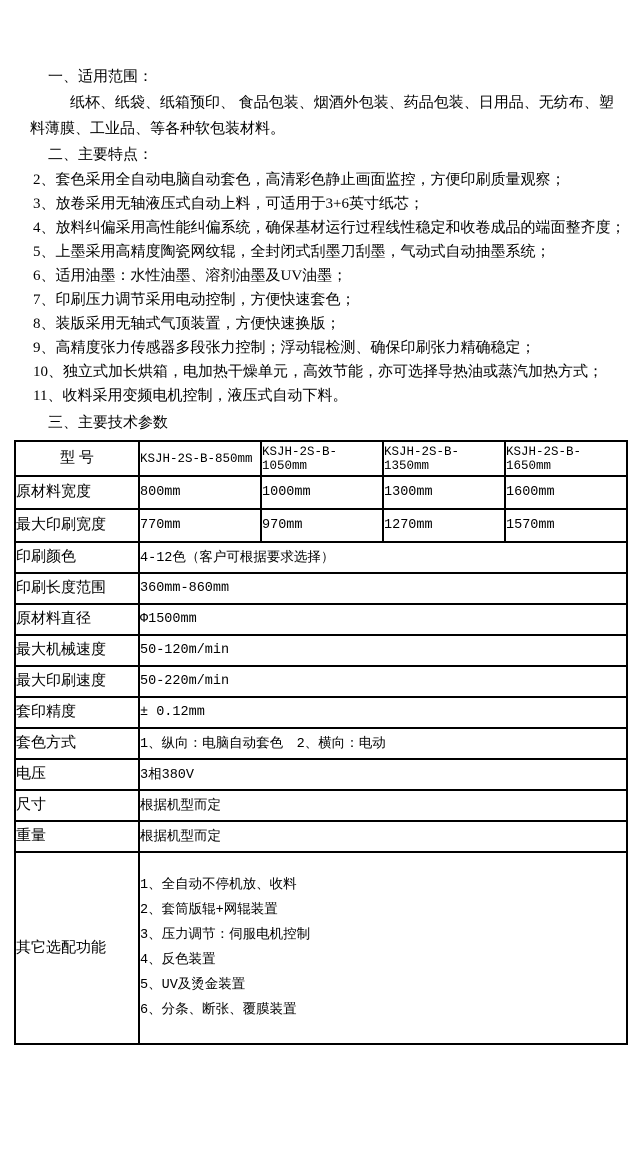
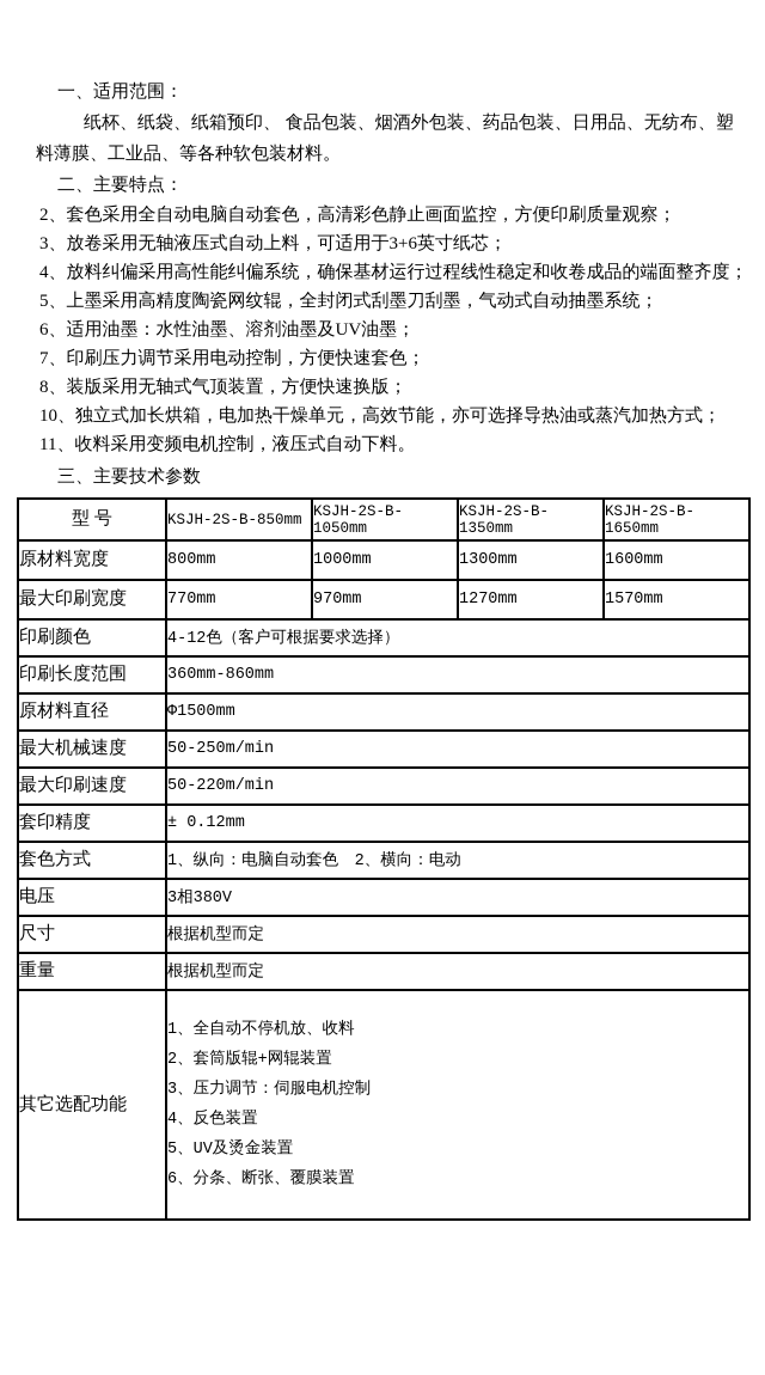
  一、适用范围：
  纸杯、纸袋、纸箱预印、 食品包装、烟酒外包装、药品包装、日用品、无纺布、塑料薄膜、工业品、等各种软包装材料。
  二、主要特点：
  2、套色采用全自动电脑自动套色，高清彩色静止画面监控，方便印刷质量观察；
  3、放卷采用无轴液压式自动上料，可适用于3+6英寸纸芯；
  4、放料纠偏采用高性能纠偏系统，确保基材运行过程线性稳定和收卷成品的端面整齐度；
  5、上墨采用高精度陶瓷网纹辊，全封闭式刮墨刀刮墨，气动式自动抽墨系统；
  6、适用油墨：水性油墨、溶剂油墨及UV油墨；
  7、印刷压力调节采用电动控制，方便快速套色；
  8、装版采用无轴式气顶装置，方便快速换版；
- 9、高精度张力传感器多段张力控制；浮动辊检测、确保印刷张力精确稳定；
  10、独立式加长烘箱，电加热干燥单元，高效节能，亦可选择导热油或蒸汽加热方式；
  11、收料采用变频电机控制，液压式自动下料。
  三、主要技术参数
  型 号	KSJH-2S-B-850mm	KSJH-2S-B-1050mm	KSJH-2S-B-1350mm	KSJH-2S-B-1650mm
  原材料宽度	800mm	1000mm	1300mm	1600mm
  最大印刷宽度	770mm	970mm	1270mm	1570mm
  印刷颜色	4-12色（客户可根据要求选择）
  印刷长度范围	360mm-860mm
  原材料直径	Φ1500mm
- 最大机械速度	50-120m/min
+ 最大机械速度	50-250m/min
  最大印刷速度	50-220m/min
  套印精度	± 0.12mm
  套色方式	1、纵向：电脑自动套色 2、横向：电动
  电压	3相380V
  尺寸	根据机型而定
  重量	根据机型而定
  其它选配功能	1、全自动不停机放、收料 2、套筒版辊+网辊装置 3、压力调节：伺服电机控制 4、反色装置 5、UV及烫金装置 6、分条、断张、覆膜装置
